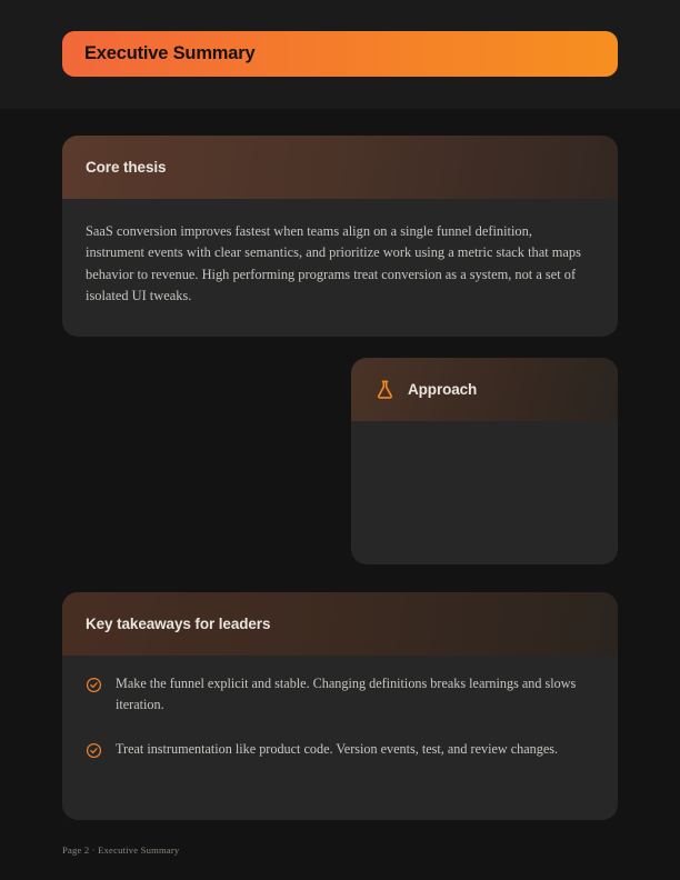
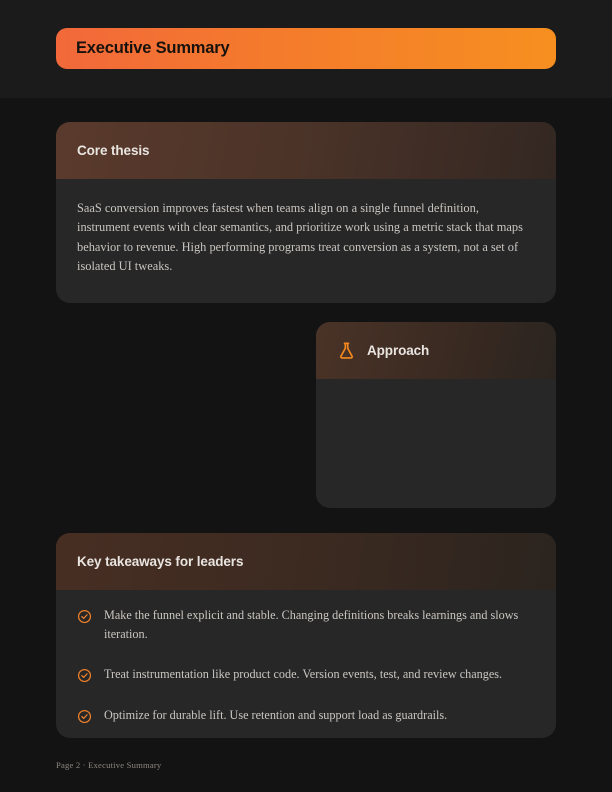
  Executive Summary
  Core thesis
  SaaS conversion improves fastest when teams align on a single funnel definition, instrument events with clear semantics, and prioritize work using a metric stack that maps behavior to revenue. High performing programs treat conversion as a system, not a set of isolated UI tweaks.
  Approach
  Key takeaways for leaders
  Make the funnel explicit and stable. Changing definitions breaks learnings and slows iteration.
  Treat instrumentation like product code. Version events, test, and review changes.
+ Optimize for durable lift. Use retention and support load as guardrails.
  Page 2 · Executive Summary
